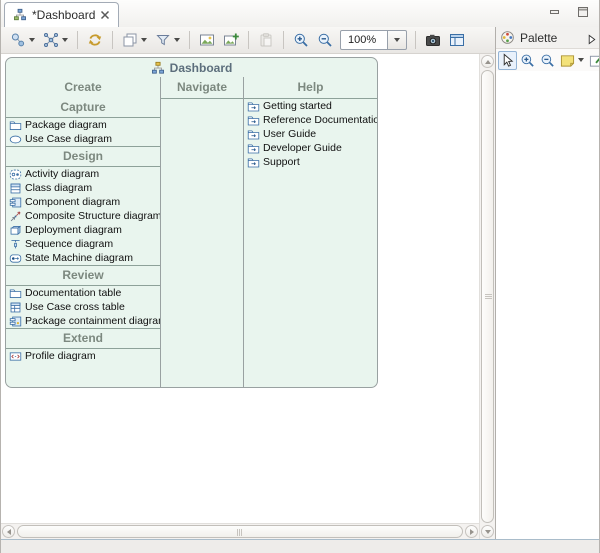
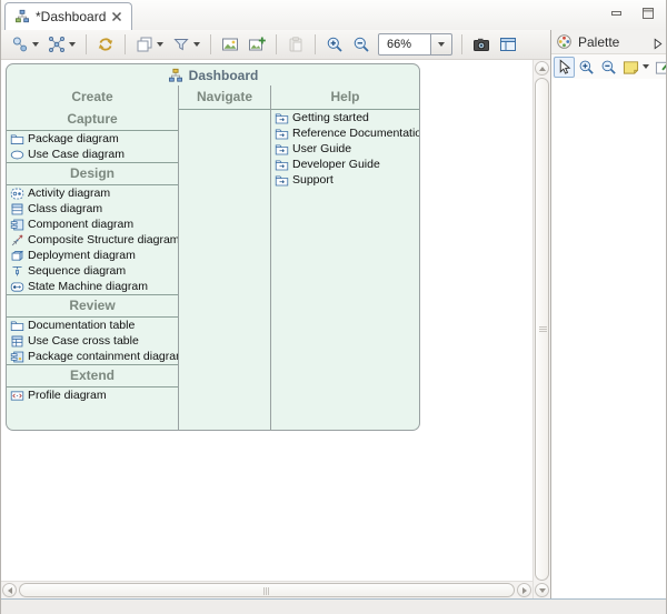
  *Dashboard
- 100%
+ 66%
  Dashboard
  Create
  Capture
  Package diagram
  Use Case diagram
  Design
  Activity diagram
  Class diagram
  Component diagram
  Composite Structure diagram
  Deployment diagram
  Sequence diagram
  State Machine diagram
  Review
  Documentation table
  Use Case cross table
  Package containment diagra
  Extend
  Profile diagram
  Navigate
  Help
  Getting started
  Reference Documentatio
  User Guide
  Developer Guide
  Support
  Palette
